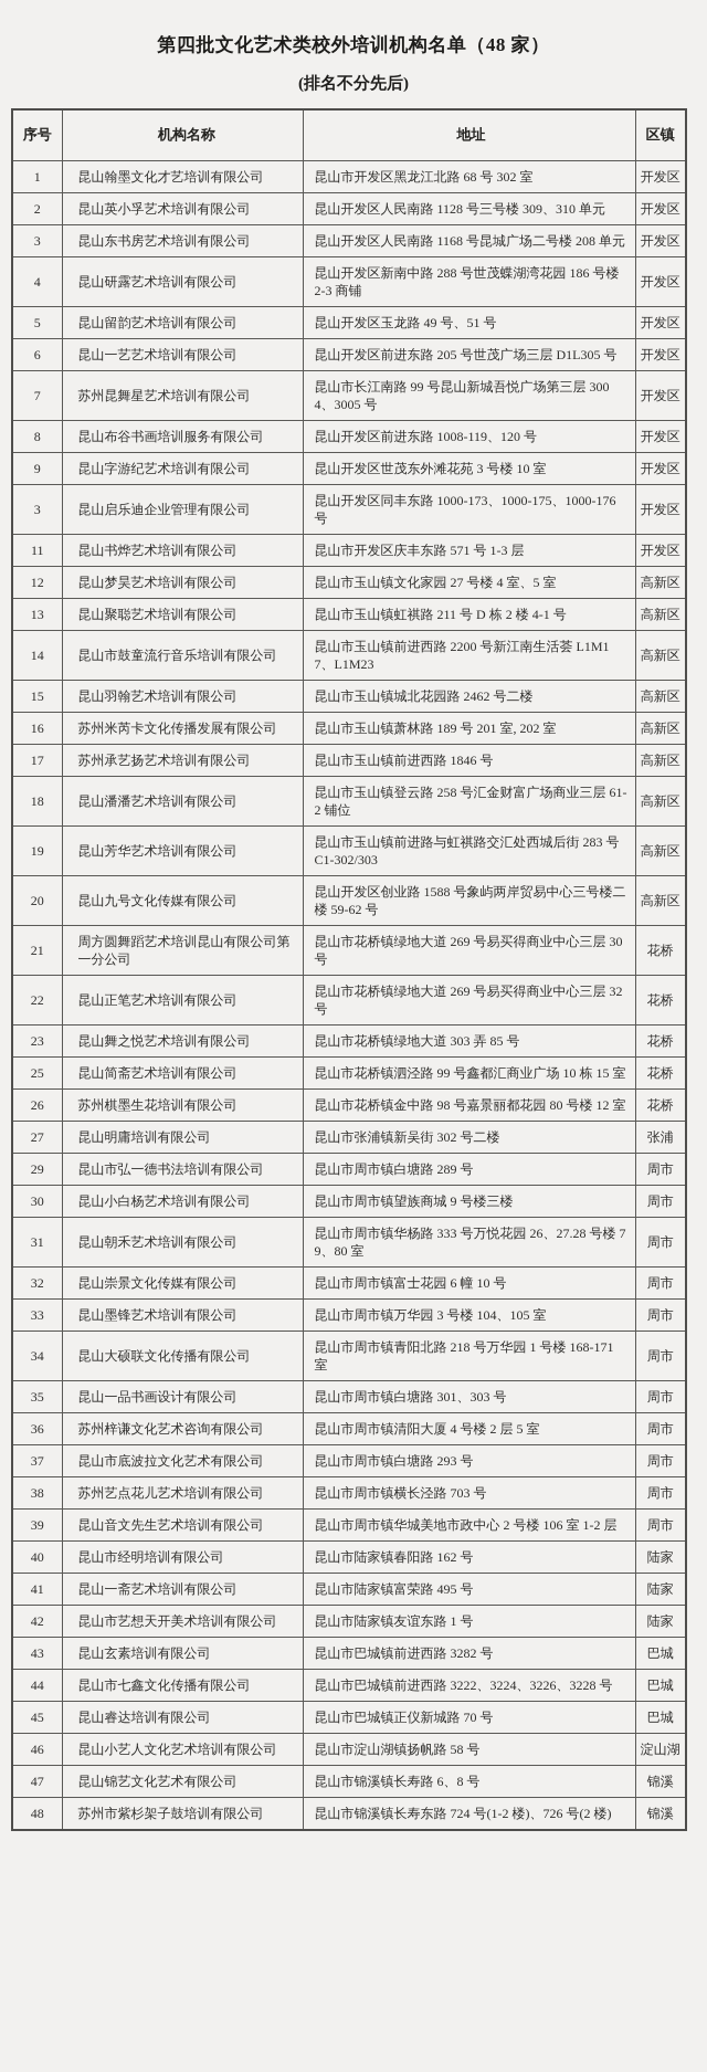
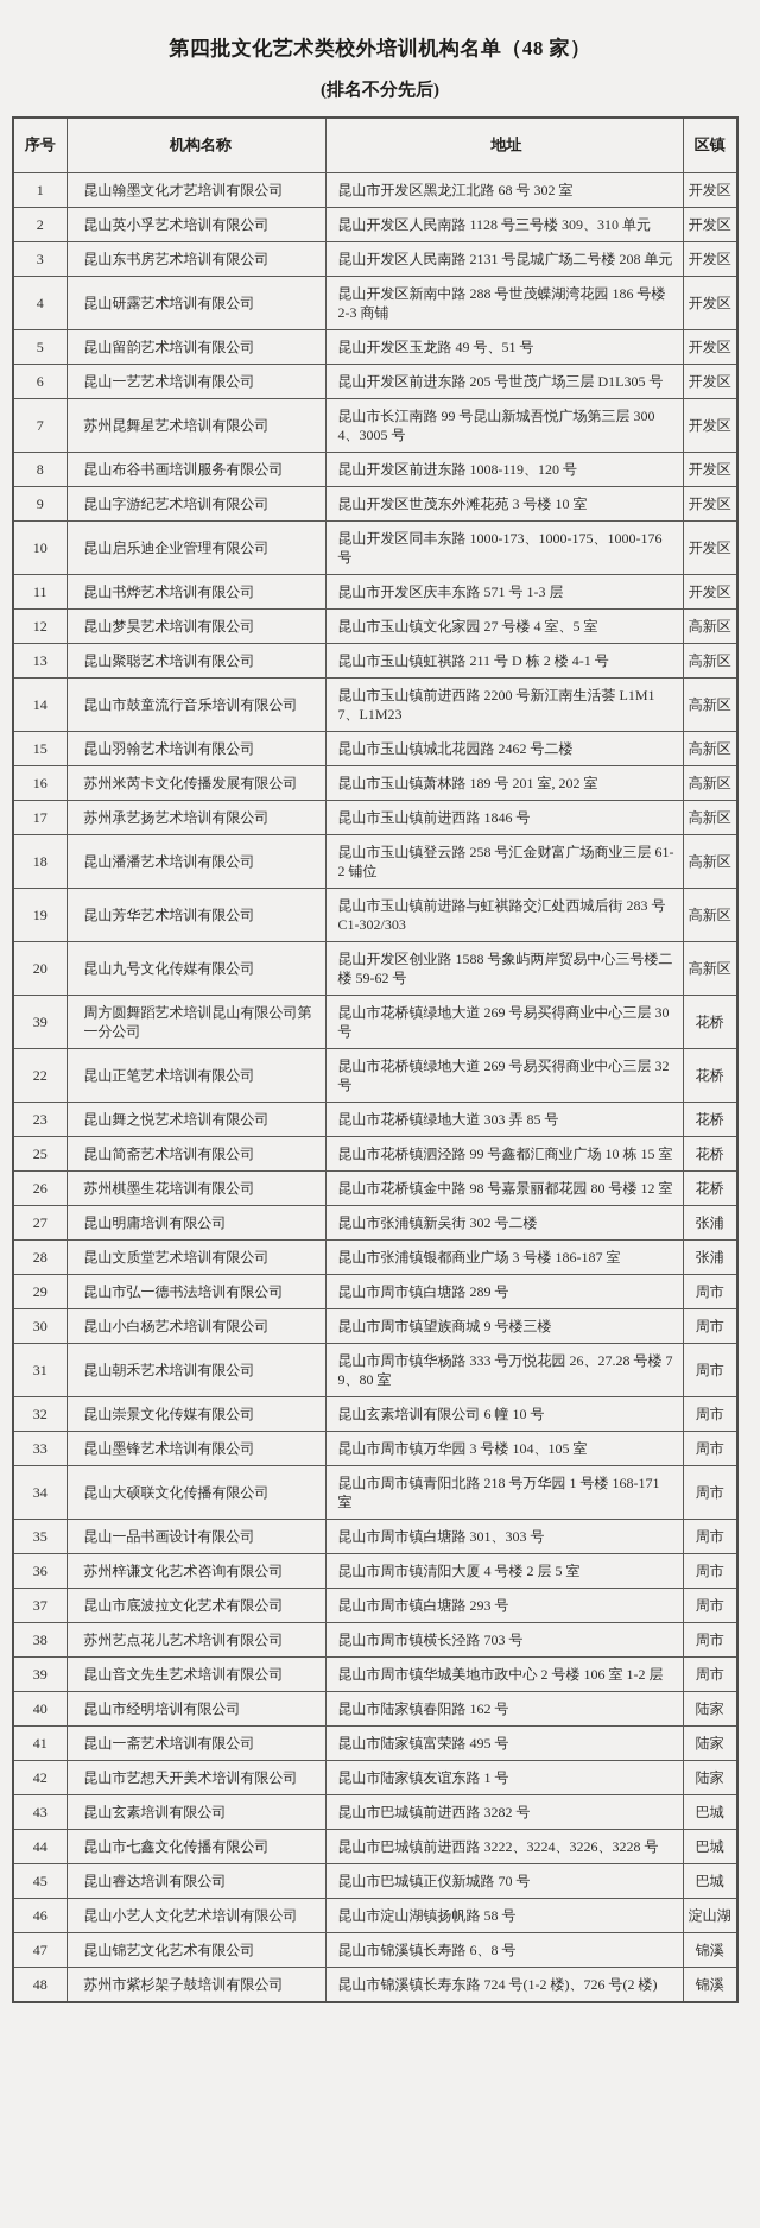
  第四批文化艺术类校外培训机构名单（48 家）
  (排名不分先后)
  序号	机构名称	地址	区镇
  1	昆山翰墨文化才艺培训有限公司	昆山市开发区黑龙江北路 68 号 302 室	开发区
  2	昆山英小孚艺术培训有限公司	昆山开发区人民南路 1128 号三号楼 309、310 单元	开发区
- 3	昆山东书房艺术培训有限公司	昆山开发区人民南路 1168 号昆城广场二号楼 208 单元	开发区
+ 3	昆山东书房艺术培训有限公司	昆山开发区人民南路 2131 号昆城广场二号楼 208 单元	开发区
  4	昆山研露艺术培训有限公司	昆山开发区新南中路 288 号世茂蝶湖湾花园 186 号楼 2-3 商铺	开发区
  5	昆山留韵艺术培训有限公司	昆山开发区玉龙路 49 号、51 号	开发区
  6	昆山一艺艺术培训有限公司	昆山开发区前进东路 205 号世茂广场三层 D1L305 号	开发区
  7	苏州昆舞星艺术培训有限公司	昆山市长江南路 99 号昆山新城吾悦广场第三层 3004、3005 号	开发区
  8	昆山布谷书画培训服务有限公司	昆山开发区前进东路 1008-119、120 号	开发区
  9	昆山字游纪艺术培训有限公司	昆山开发区世茂东外滩花苑 3 号楼 10 室	开发区
- 3	昆山启乐迪企业管理有限公司	昆山开发区同丰东路 1000-173、1000-175、1000-176 号	开发区
+ 10	昆山启乐迪企业管理有限公司	昆山开发区同丰东路 1000-173、1000-175、1000-176 号	开发区
  11	昆山书烨艺术培训有限公司	昆山市开发区庆丰东路 571 号 1-3 层	开发区
  12	昆山梦昊艺术培训有限公司	昆山市玉山镇文化家园 27 号楼 4 室、5 室	高新区
  13	昆山聚聪艺术培训有限公司	昆山市玉山镇虹祺路 211 号 D 栋 2 楼 4-1 号	高新区
  14	昆山市鼓童流行音乐培训有限公司	昆山市玉山镇前进西路 2200 号新江南生活荟 L1M17、L1M23	高新区
  15	昆山羽翰艺术培训有限公司	昆山市玉山镇城北花园路 2462 号二楼	高新区
  16	苏州米芮卡文化传播发展有限公司	昆山市玉山镇萧林路 189 号 201 室, 202 室	高新区
  17	苏州承艺扬艺术培训有限公司	昆山市玉山镇前进西路 1846 号	高新区
  18	昆山潘潘艺术培训有限公司	昆山市玉山镇登云路 258 号汇金财富广场商业三层 61-2 铺位	高新区
  19	昆山芳华艺术培训有限公司	昆山市玉山镇前进路与虹祺路交汇处西城后街 283 号 C1-302/303	高新区
  20	昆山九号文化传媒有限公司	昆山开发区创业路 1588 号象屿两岸贸易中心三号楼二楼 59-62 号	高新区
- 21	周方圆舞蹈艺术培训昆山有限公司第一分公司	昆山市花桥镇绿地大道 269 号易买得商业中心三层 30 号	花桥
+ 39	周方圆舞蹈艺术培训昆山有限公司第一分公司	昆山市花桥镇绿地大道 269 号易买得商业中心三层 30 号	花桥
  22	昆山正笔艺术培训有限公司	昆山市花桥镇绿地大道 269 号易买得商业中心三层 32 号	花桥
  23	昆山舞之悦艺术培训有限公司	昆山市花桥镇绿地大道 303 弄 85 号	花桥
  25	昆山简斋艺术培训有限公司	昆山市花桥镇泗泾路 99 号鑫都汇商业广场 10 栋 15 室	花桥
  26	苏州棋墨生花培训有限公司	昆山市花桥镇金中路 98 号嘉景丽都花园 80 号楼 12 室	花桥
  27	昆山明庸培训有限公司	昆山市张浦镇新吴街 302 号二楼	张浦
+ 28	昆山文质堂艺术培训有限公司	昆山市张浦镇银都商业广场 3 号楼 186-187 室	张浦
  29	昆山市弘一德书法培训有限公司	昆山市周市镇白塘路 289 号	周市
  30	昆山小白杨艺术培训有限公司	昆山市周市镇望族商城 9 号楼三楼	周市
  31	昆山朝禾艺术培训有限公司	昆山市周市镇华杨路 333 号万悦花园 26、27.28 号楼 79、80 室	周市
- 32	昆山崇景文化传媒有限公司	昆山市周市镇富士花园 6 幢 10 号	周市
+ 32	昆山崇景文化传媒有限公司	昆山玄素培训有限公司 6 幢 10 号	周市
  33	昆山墨锋艺术培训有限公司	昆山市周市镇万华园 3 号楼 104、105 室	周市
  34	昆山大硕联文化传播有限公司	昆山市周市镇青阳北路 218 号万华园 1 号楼 168-171 室	周市
  35	昆山一品书画设计有限公司	昆山市周市镇白塘路 301、303 号	周市
  36	苏州梓谦文化艺术咨询有限公司	昆山市周市镇清阳大厦 4 号楼 2 层 5 室	周市
  37	昆山市底波拉文化艺术有限公司	昆山市周市镇白塘路 293 号	周市
  38	苏州艺点花儿艺术培训有限公司	昆山市周市镇横长泾路 703 号	周市
  39	昆山音文先生艺术培训有限公司	昆山市周市镇华城美地市政中心 2 号楼 106 室 1-2 层	周市
  40	昆山市经明培训有限公司	昆山市陆家镇春阳路 162 号	陆家
  41	昆山一斋艺术培训有限公司	昆山市陆家镇富荣路 495 号	陆家
  42	昆山市艺想天开美术培训有限公司	昆山市陆家镇友谊东路 1 号	陆家
  43	昆山玄素培训有限公司	昆山市巴城镇前进西路 3282 号	巴城
  44	昆山市七鑫文化传播有限公司	昆山市巴城镇前进西路 3222、3224、3226、3228 号	巴城
  45	昆山睿达培训有限公司	昆山市巴城镇正仪新城路 70 号	巴城
  46	昆山小艺人文化艺术培训有限公司	昆山市淀山湖镇扬帆路 58 号	淀山湖
  47	昆山锦艺文化艺术有限公司	昆山市锦溪镇长寿路 6、8 号	锦溪
  48	苏州市紫杉架子鼓培训有限公司	昆山市锦溪镇长寿东路 724 号(1-2 楼)、726 号(2 楼)	锦溪
